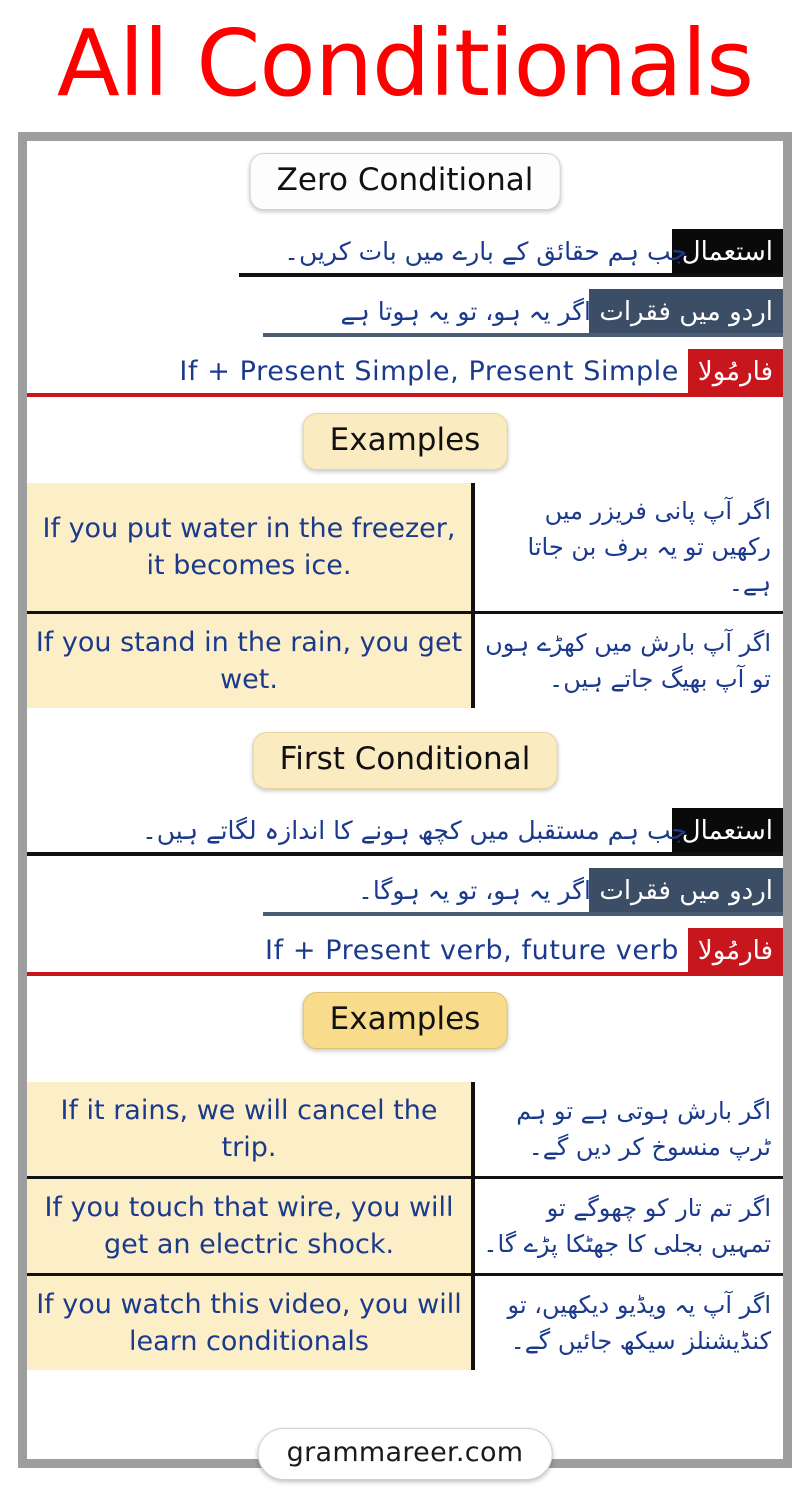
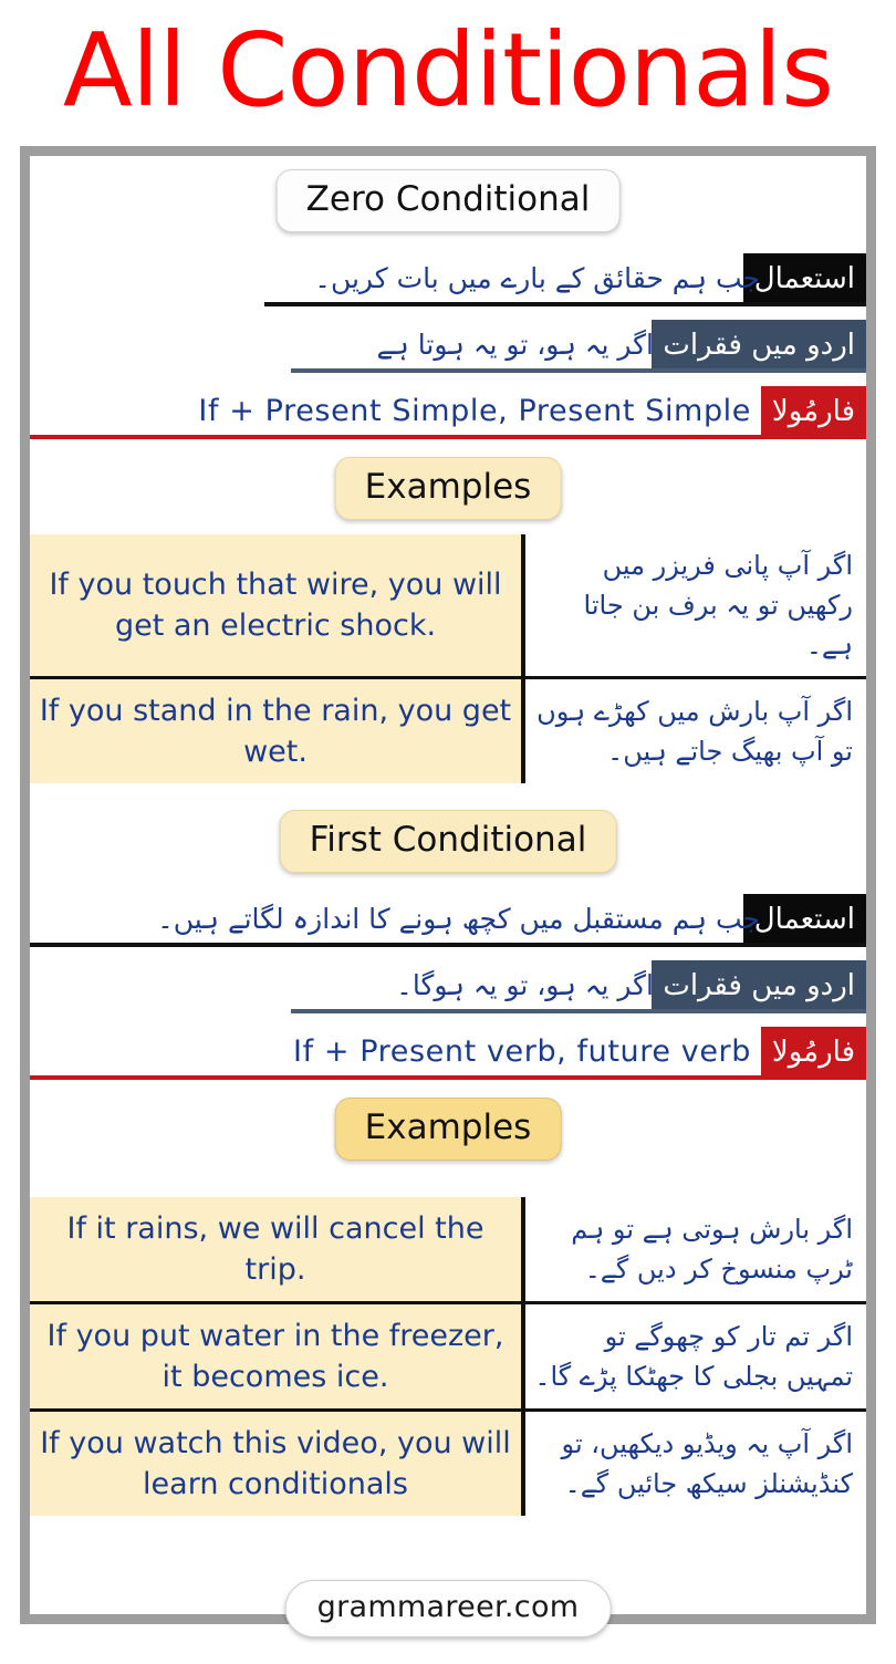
  All Conditionals
  Zero Conditional
  استعمال
  جب ہم حقائق کے بارے میں بات کریں۔
  اردو میں فقرات
  اگر یہ ہو، تو یہ ہوتا ہے
  فارمُولا
  If + Present Simple, Present Simple
  Examples
- If you put water in the freezer, it becomes ice.	اگر آپ پانی فریزر میں رکھیں تو یہ برف بن جاتا ہے۔
+ If you touch that wire, you will get an electric shock.	اگر آپ پانی فریزر میں رکھیں تو یہ برف بن جاتا ہے۔
  If you stand in the rain, you get wet.	اگر آپ بارش میں کھڑے ہوں تو آپ بھیگ جاتے ہیں۔
  First Conditional
  استعمال
  جب ہم مستقبل میں کچھ ہونے کا اندازہ لگاتے ہیں۔
  اردو میں فقرات
  اگر یہ ہو، تو یہ ہوگا۔
  فارمُولا
  If + Present verb, future verb
  Examples
  If it rains, we will cancel the trip.	اگر بارش ہوتی ہے تو ہم ٹرپ منسوخ کر دیں گے۔
- If you touch that wire, you will get an electric shock.	اگر تم تار کو چھوگے تو تمہیں بجلی کا جھٹکا پڑے گا۔
+ If you put water in the freezer, it becomes ice.	اگر تم تار کو چھوگے تو تمہیں بجلی کا جھٹکا پڑے گا۔
  If you watch this video, you will learn conditionals	اگر آپ یہ ویڈیو دیکھیں، تو کنڈیشنلز سیکھ جائیں گے۔
  grammareer.com
